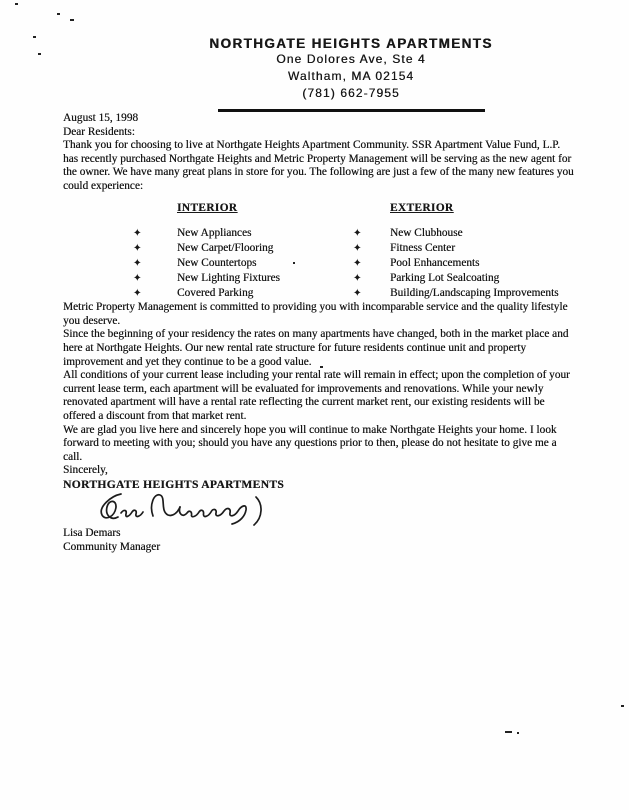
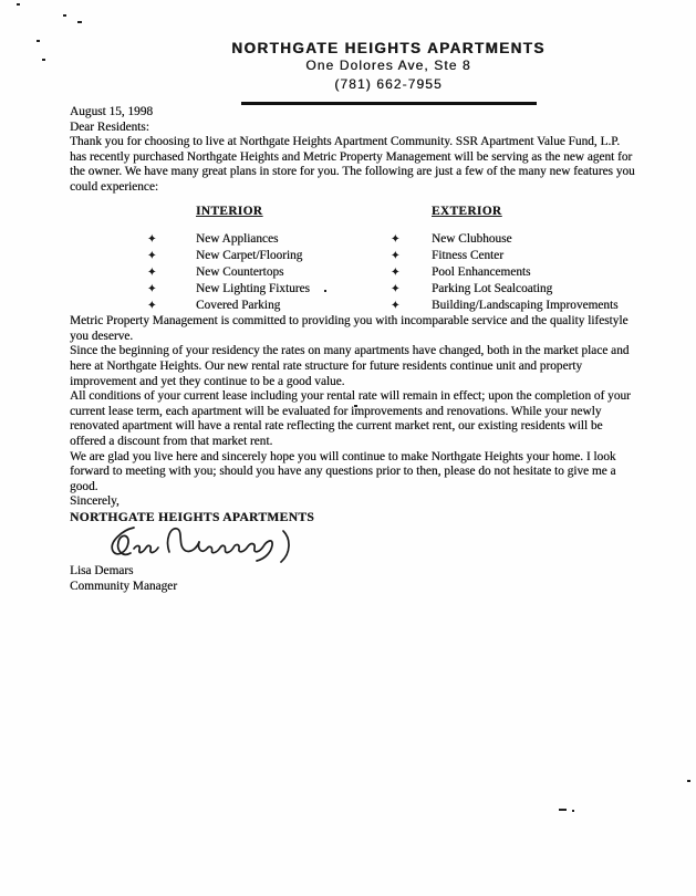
  NORTHGATE HEIGHTS APARTMENTS
- One Dolores Ave, Ste 4
+ One Dolores Ave, Ste 8
- Waltham, MA 02154
  (781) 662-7955
  August 15, 1998
  Dear Residents:
  Thank you for choosing to live at Northgate Heights Apartment Community. SSR Apartment Value Fund, L.P. has recently purchased Northgate Heights and Metric Property Management will be serving as the new agent for the owner. We have many great plans in store for you. The following are just a few of the many new features you could experience:
  INTERIOR
  ✦
  New Appliances
  ✦
  New Carpet/Flooring
  ✦
  New Countertops
  ✦
  New Lighting Fixtures
  ✦
  Covered Parking
  EXTERIOR
  ✦
  New Clubhouse
  ✦
  Fitness Center
  ✦
  Pool Enhancements
  ✦
  Parking Lot Sealcoating
  ✦
  Building/Landscaping Improvements
  Metric Property Management is committed to providing you with incomparable service and the quality lifestyle you deserve.
  Since the beginning of your residency the rates on many apartments have changed, both in the market place and here at Northgate Heights. Our new rental rate structure for future residents continue unit and property improvement and yet they continue to be a good value.
  All conditions of your current lease including your rental rate will remain in effect; upon the completion of your current lease term, each apartment will be evaluated for improvements and renovations. While your newly renovated apartment will have a rental rate reflecting the current market rent, our existing residents will be offered a discount from that market rent.
- We are glad you live here and sincerely hope you will continue to make Northgate Heights your home. I look forward to meeting with you; should you have any questions prior to then, please do not hesitate to give me a call.
+ We are glad you live here and sincerely hope you will continue to make Northgate Heights your home. I look forward to meeting with you; should you have any questions prior to then, please do not hesitate to give me a good.
  Sincerely,
  NORTHGATE HEIGHTS APARTMENTS
  Lisa Demars
  Community Manager
